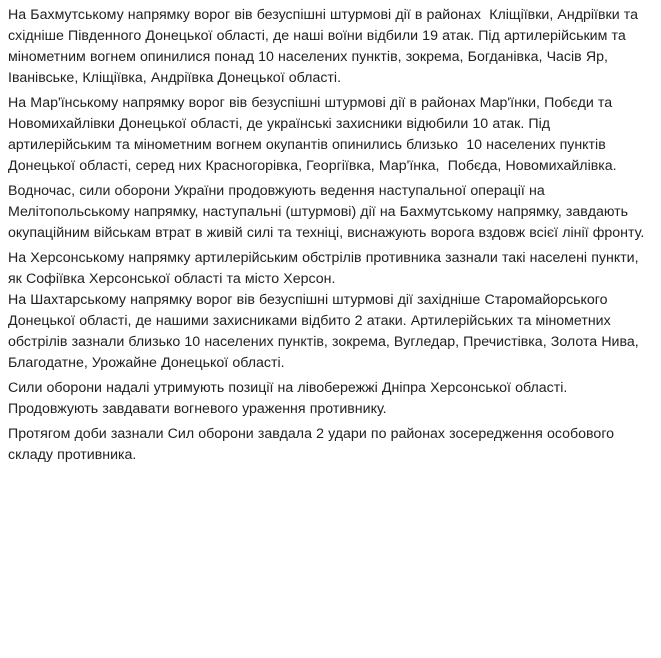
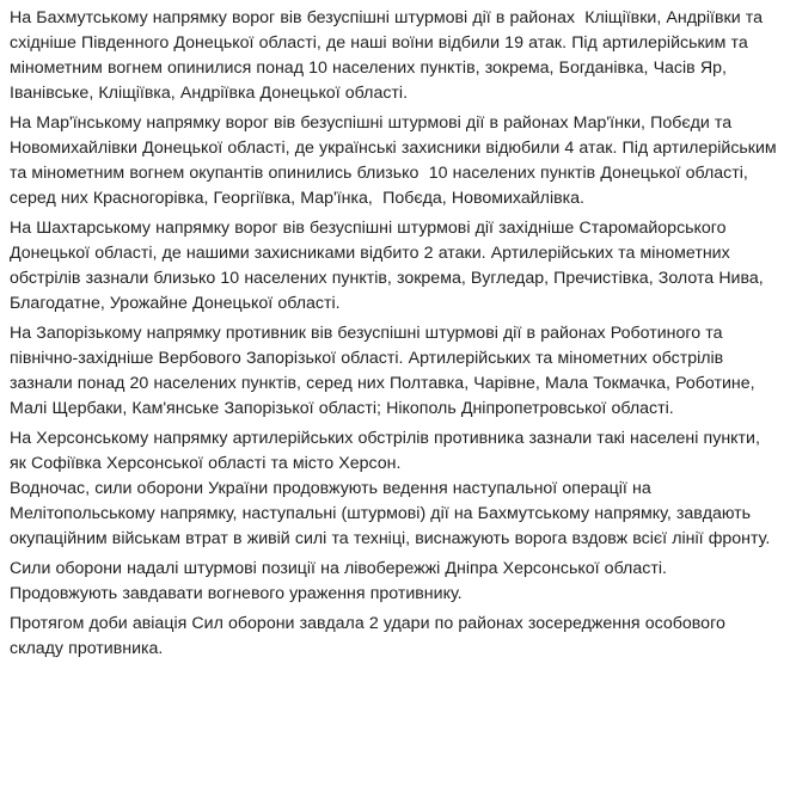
  На Бахмутському напрямку ворог вів безуспішні штурмові дії в районах Кліщіївки, Андріївки та східніше Південного Донецької області, де наші воїни відбили 19 атак. Під артилерійським та мінометним вогнем опинилися понад 10 населених пунктів, зокрема, Богданівка, Часів Яр, Іванівське, Кліщіївка, Андріївка Донецької області.
- На Мар'їнському напрямку ворог вів безуспішні штурмові дії в районах Мар'їнки, Побєди та Новомихайлівки Донецької області, де українські захисники відюбили 10 атак. Під артилерійським та мінометним вогнем окупантів опинились близько 10 населених пунктів Донецької області, серед них Красногорівка, Георгіївка, Мар'їнка, Побєда, Новомихайлівка.
+ На Мар'їнському напрямку ворог вів безуспішні штурмові дії в районах Мар'їнки, Побєди та Новомихайлівки Донецької області, де українські захисники відюбили 4 атак. Під артилерійським та мінометним вогнем окупантів опинились близько 10 населених пунктів Донецької області, серед них Красногорівка, Георгіївка, Мар'їнка, Побєда, Новомихайлівка.
- Водночас, сили оборони України продовжують ведення наступальної операції на Мелітопольському напрямку, наступальні (штурмові) дії на Бахмутському напрямку, завдають окупаційним військам втрат в живій силі та техніці, виснажують ворога вздовж всієї лінії фронту.
+ На Шахтарському напрямку ворог вів безуспішні штурмові дії західніше Старомайорського Донецької області, де нашими захисниками відбито 2 атаки. Артилерійських та мінометних обстрілів зазнали близько 10 населених пунктів, зокрема, Вугледар, Пречистівка, Золота Нива, Благодатне, Урожайне Донецької області.
+ На Запорізькому напрямку противник вів безуспішні штурмові дії в районах Роботиного та північно-західніше Вербового Запорізької області. Артилерійських та мінометних обстрілів зазнали понад 20 населених пунктів, серед них Полтавка, Чарівне, Мала Токмачка, Роботине, Малі Щербаки, Кам'янське Запорізької області; Нікополь Дніпропетровської області.
- На Херсонському напрямку артилерійським обстрілів противника зазнали такі населені пункти, як Софіївка Херсонської області та місто Херсон.
+ На Херсонському напрямку артилерійських обстрілів противника зазнали такі населені пункти, як Софіївка Херсонської області та місто Херсон.
- На Шахтарському напрямку ворог вів безуспішні штурмові дії західніше Старомайорського Донецької області, де нашими захисниками відбито 2 атаки. Артилерійських та мінометних обстрілів зазнали близько 10 населених пунктів, зокрема, Вугледар, Пречистівка, Золота Нива, Благодатне, Урожайне Донецької області.
+ Водночас, сили оборони України продовжують ведення наступальної операції на Мелітопольському напрямку, наступальні (штурмові) дії на Бахмутському напрямку, завдають окупаційним військам втрат в живій силі та техніці, виснажують ворога вздовж всієї лінії фронту.
- Сили оборони надалі утримують позиції на лівобережжі Дніпра Херсонської області. Продовжують завдавати вогневого ураження противнику.
+ Сили оборони надалі штурмові позиції на лівобережжі Дніпра Херсонської області. Продовжують завдавати вогневого ураження противнику.
- Протягом доби зазнали Сил оборони завдала 2 удари по районах зосередження особового складу противника.
+ Протягом доби авіація Сил оборони завдала 2 удари по районах зосередження особового складу противника.
